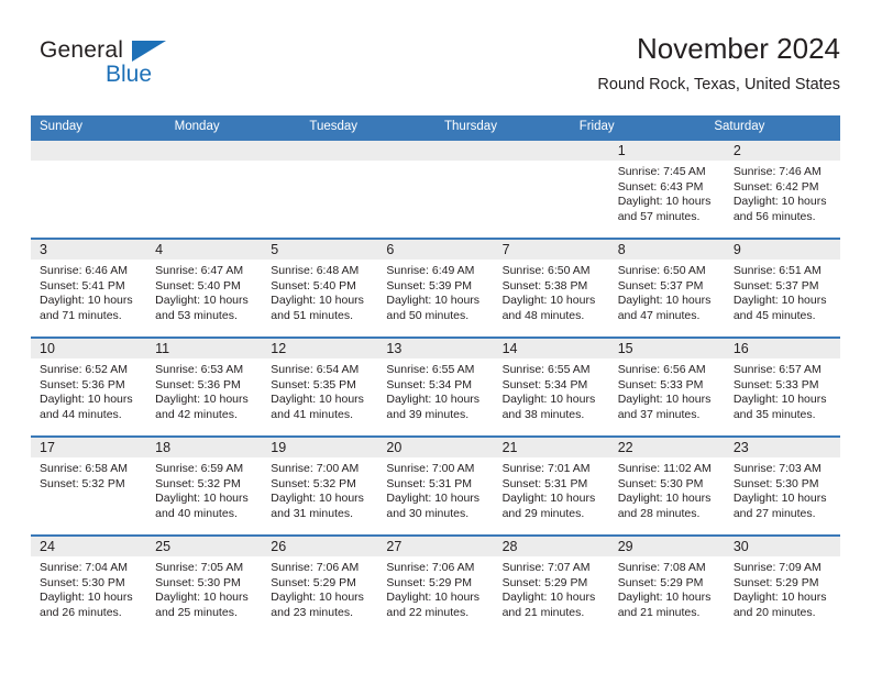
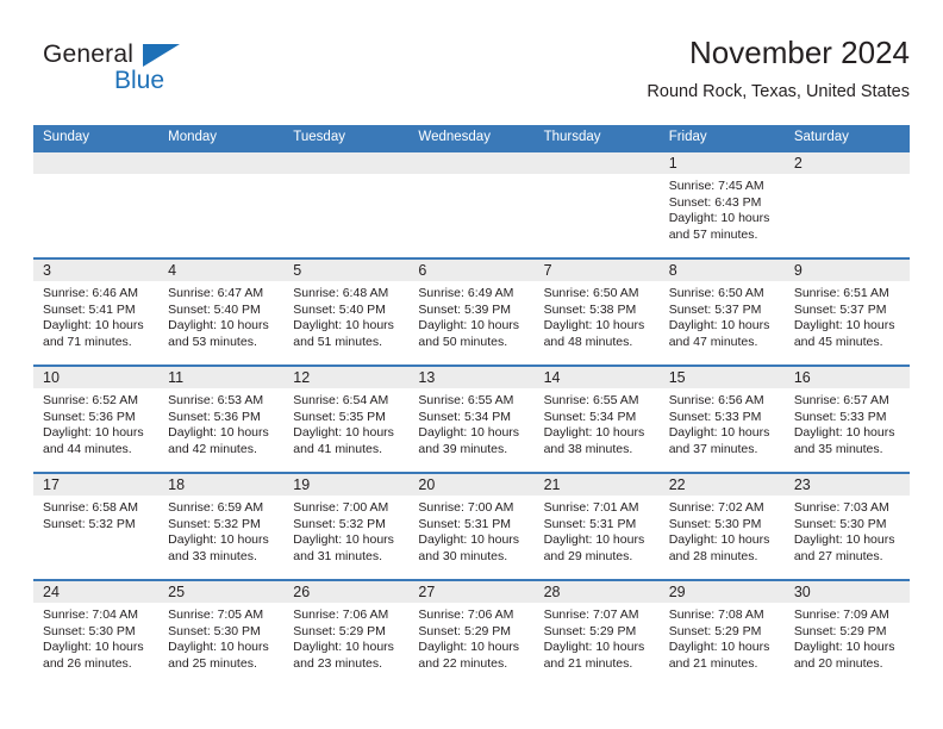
  General
  Blue
  November 2024
  Round Rock, Texas, United States
  Sunday
  Monday
  Tuesday
+ Wednesday
  Thursday
  Friday
  Saturday
  1
  Sunrise: 7:45 AM
  Sunset: 6:43 PM
  Daylight: 10 hours and 57 minutes.
  2
- Sunrise: 7:46 AM
- Sunset: 6:42 PM
- Daylight: 10 hours and 56 minutes.
  3
  Sunrise: 6:46 AM
  Sunset: 5:41 PM
  Daylight: 10 hours and 71 minutes.
  4
  Sunrise: 6:47 AM
  Sunset: 5:40 PM
  Daylight: 10 hours and 53 minutes.
  5
  Sunrise: 6:48 AM
  Sunset: 5:40 PM
  Daylight: 10 hours and 51 minutes.
  6
  Sunrise: 6:49 AM
  Sunset: 5:39 PM
  Daylight: 10 hours and 50 minutes.
  7
  Sunrise: 6:50 AM
  Sunset: 5:38 PM
  Daylight: 10 hours and 48 minutes.
  8
  Sunrise: 6:50 AM
  Sunset: 5:37 PM
  Daylight: 10 hours and 47 minutes.
  9
  Sunrise: 6:51 AM
  Sunset: 5:37 PM
  Daylight: 10 hours and 45 minutes.
  10
  Sunrise: 6:52 AM
  Sunset: 5:36 PM
  Daylight: 10 hours and 44 minutes.
  11
  Sunrise: 6:53 AM
  Sunset: 5:36 PM
  Daylight: 10 hours and 42 minutes.
  12
  Sunrise: 6:54 AM
  Sunset: 5:35 PM
  Daylight: 10 hours and 41 minutes.
  13
  Sunrise: 6:55 AM
  Sunset: 5:34 PM
  Daylight: 10 hours and 39 minutes.
  14
  Sunrise: 6:55 AM
  Sunset: 5:34 PM
  Daylight: 10 hours and 38 minutes.
  15
  Sunrise: 6:56 AM
  Sunset: 5:33 PM
  Daylight: 10 hours and 37 minutes.
  16
  Sunrise: 6:57 AM
  Sunset: 5:33 PM
  Daylight: 10 hours and 35 minutes.
  17
  Sunrise: 6:58 AM
  Sunset: 5:32 PM
  18
  Sunrise: 6:59 AM
  Sunset: 5:32 PM
- Daylight: 10 hours and 40 minutes.
+ Daylight: 10 hours and 33 minutes.
  19
  Sunrise: 7:00 AM
  Sunset: 5:32 PM
  Daylight: 10 hours and 31 minutes.
  20
  Sunrise: 7:00 AM
  Sunset: 5:31 PM
  Daylight: 10 hours and 30 minutes.
  21
  Sunrise: 7:01 AM
  Sunset: 5:31 PM
  Daylight: 10 hours and 29 minutes.
  22
- Sunrise: 11:02 AM
+ Sunrise: 7:02 AM
  Sunset: 5:30 PM
  Daylight: 10 hours and 28 minutes.
  23
  Sunrise: 7:03 AM
  Sunset: 5:30 PM
  Daylight: 10 hours and 27 minutes.
  24
  Sunrise: 7:04 AM
  Sunset: 5:30 PM
  Daylight: 10 hours and 26 minutes.
  25
  Sunrise: 7:05 AM
  Sunset: 5:30 PM
  Daylight: 10 hours and 25 minutes.
  26
  Sunrise: 7:06 AM
  Sunset: 5:29 PM
  Daylight: 10 hours and 23 minutes.
  27
  Sunrise: 7:06 AM
  Sunset: 5:29 PM
  Daylight: 10 hours and 22 minutes.
  28
  Sunrise: 7:07 AM
  Sunset: 5:29 PM
  Daylight: 10 hours and 21 minutes.
  29
  Sunrise: 7:08 AM
  Sunset: 5:29 PM
  Daylight: 10 hours and 21 minutes.
  30
  Sunrise: 7:09 AM
  Sunset: 5:29 PM
  Daylight: 10 hours and 20 minutes.
